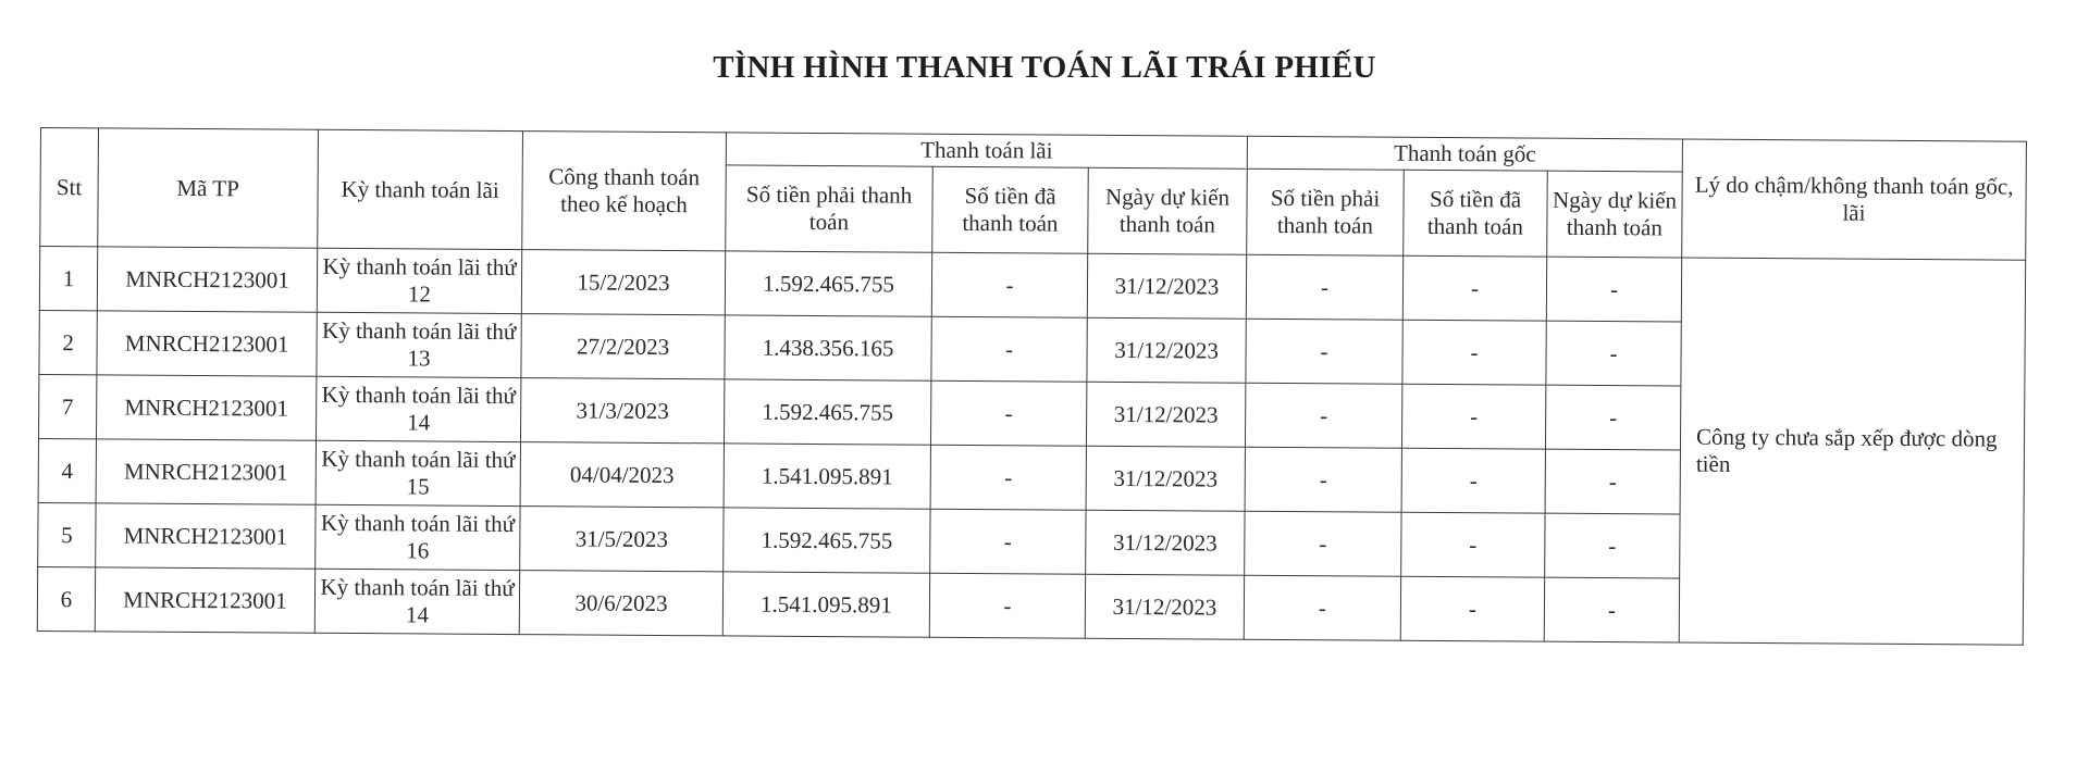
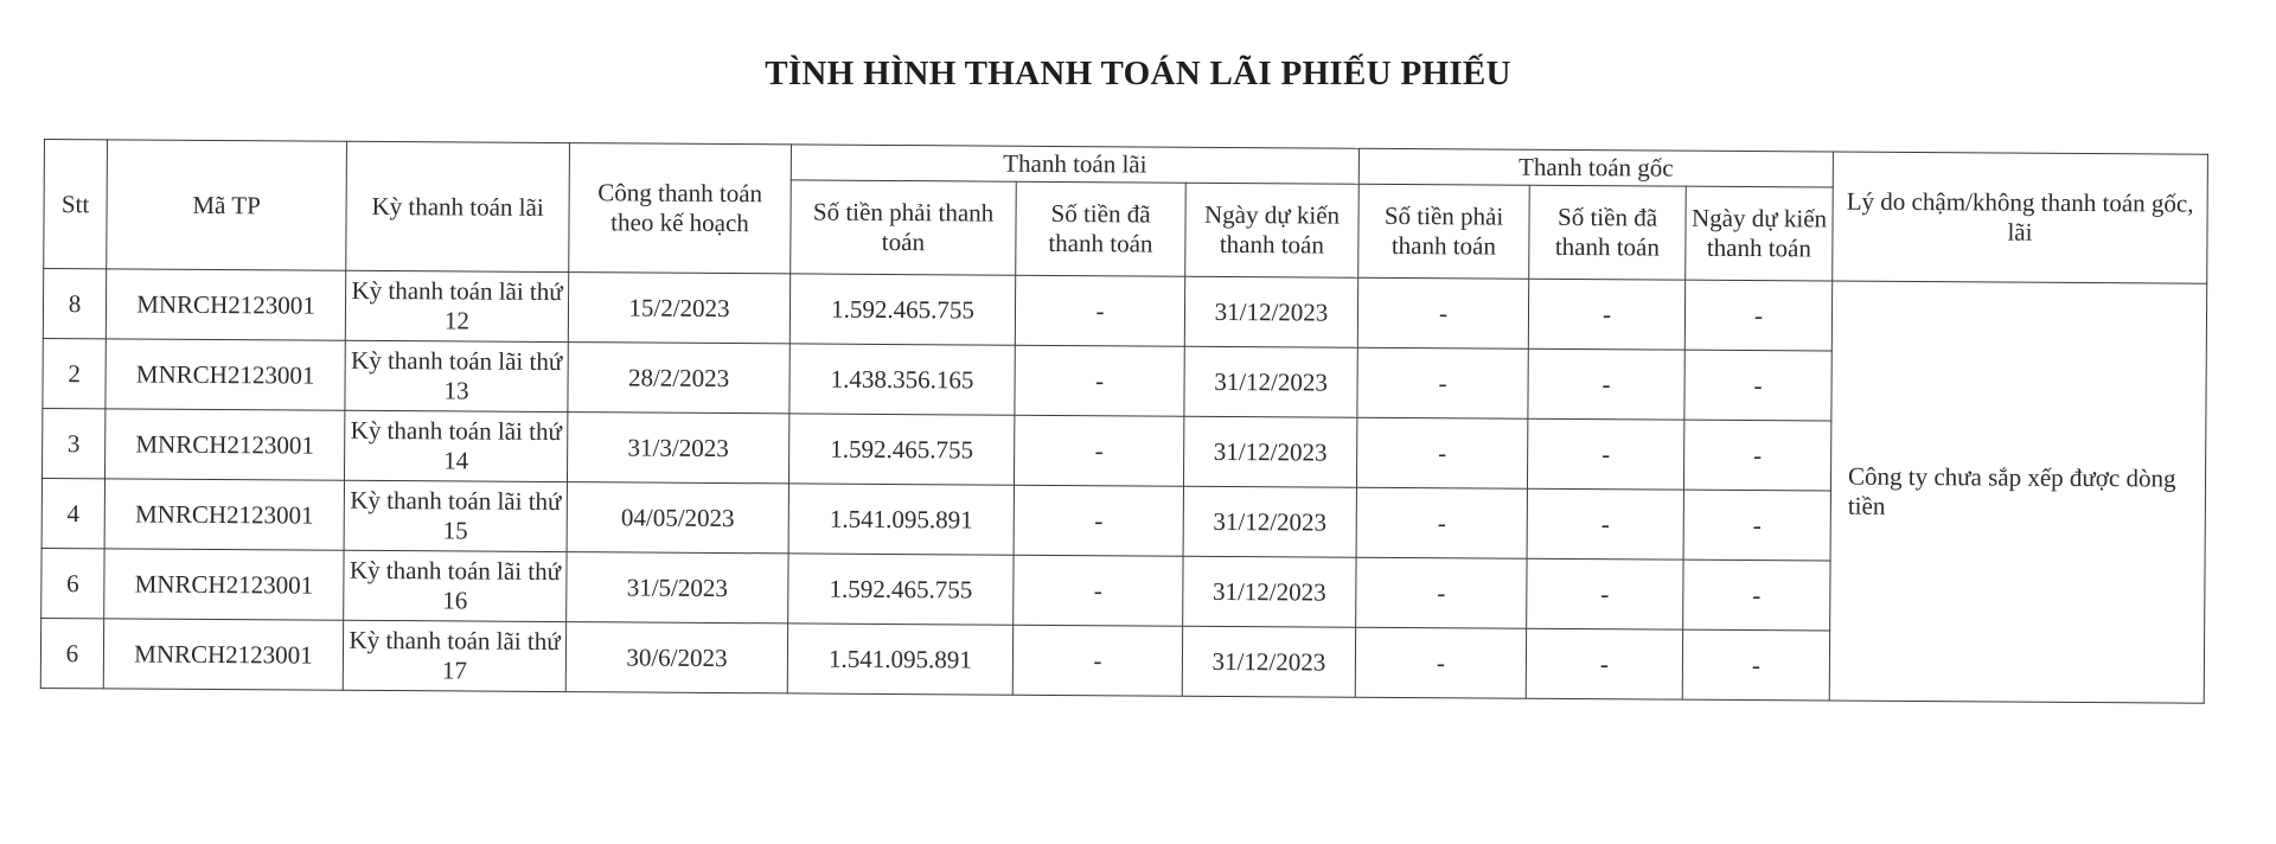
- TÌNH HÌNH THANH TOÁN LÃI TRÁI PHIẾU
+ TÌNH HÌNH THANH TOÁN LÃI PHIẾU PHIẾU
  Stt	Mã TP	Kỳ thanh toán lãi	Công thanh toán theo kế hoạch	Thanh toán lãi	Thanh toán gốc	Lý do chậm/không thanh toán gốc, lãi
  Số tiền phải thanh toán	Số tiền đã thanh toán	Ngày dự kiến thanh toán	Số tiền phải thanh toán	Số tiền đã thanh toán	Ngày dự kiến thanh toán
- 1	MNRCH2123001	Kỳ thanh toán lãi thứ 12	15/2/2023	1.592.465.755	-	31/12/2023	-	-	-	Công ty chưa sắp xếp được dòng tiền
+ 8	MNRCH2123001	Kỳ thanh toán lãi thứ 12	15/2/2023	1.592.465.755	-	31/12/2023	-	-	-	Công ty chưa sắp xếp được dòng tiền
- 2	MNRCH2123001	Kỳ thanh toán lãi thứ 13	27/2/2023	1.438.356.165	-	31/12/2023	-	-	-
+ 2	MNRCH2123001	Kỳ thanh toán lãi thứ 13	28/2/2023	1.438.356.165	-	31/12/2023	-	-	-
- 7	MNRCH2123001	Kỳ thanh toán lãi thứ 14	31/3/2023	1.592.465.755	-	31/12/2023	-	-	-
+ 3	MNRCH2123001	Kỳ thanh toán lãi thứ 14	31/3/2023	1.592.465.755	-	31/12/2023	-	-	-
- 4	MNRCH2123001	Kỳ thanh toán lãi thứ 15	04/04/2023	1.541.095.891	-	31/12/2023	-	-	-
+ 4	MNRCH2123001	Kỳ thanh toán lãi thứ 15	04/05/2023	1.541.095.891	-	31/12/2023	-	-	-
- 5	MNRCH2123001	Kỳ thanh toán lãi thứ 16	31/5/2023	1.592.465.755	-	31/12/2023	-	-	-
+ 6	MNRCH2123001	Kỳ thanh toán lãi thứ 16	31/5/2023	1.592.465.755	-	31/12/2023	-	-	-
- 6	MNRCH2123001	Kỳ thanh toán lãi thứ 14	30/6/2023	1.541.095.891	-	31/12/2023	-	-	-
+ 6	MNRCH2123001	Kỳ thanh toán lãi thứ 17	30/6/2023	1.541.095.891	-	31/12/2023	-	-	-
